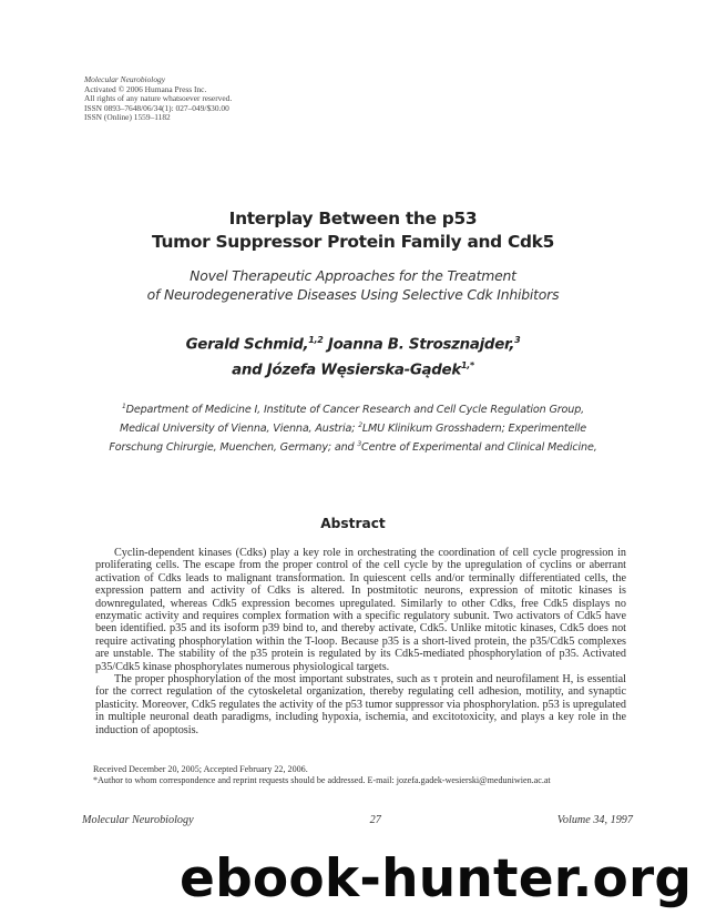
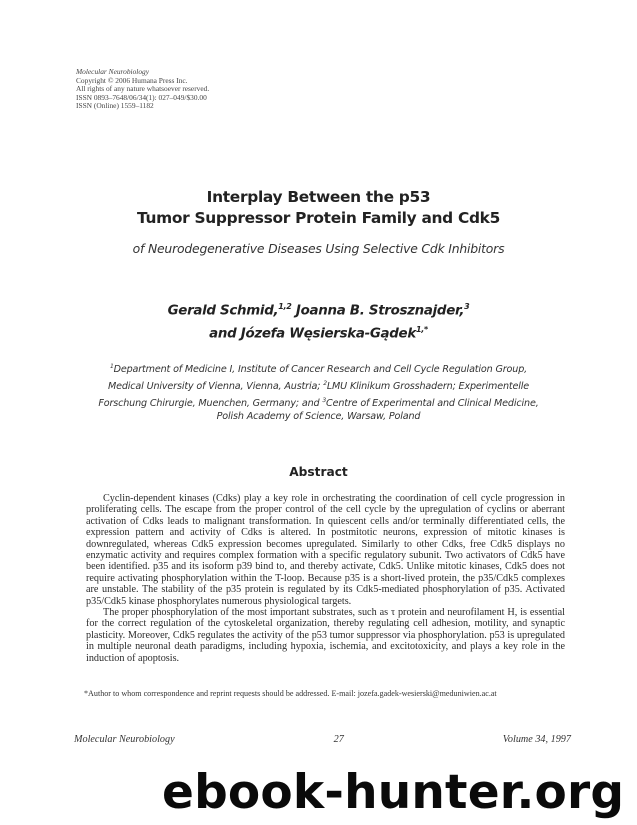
  Molecular Neurobiology
- Activated © 2006 Humana Press Inc.
+ Copyright © 2006 Humana Press Inc.
  All rights of any nature whatsoever reserved.
  ISSN 0893–7648/06/34(1): 027–049/$30.00
  ISSN (Online) 1559–1182
  Interplay Between the p53
  Tumor Suppressor Protein Family and Cdk5
- Novel Therapeutic Approaches for the Treatment
  of Neurodegenerative Diseases Using Selective Cdk Inhibitors
  Gerald Schmid,1,2 Joanna B. Strosznajder,3
  and Józefa Węsierska-Gądek1,*
  Department of Medicine I, Institute of Cancer Research and Cell Cycle Regulation Group,
  Medical University of Vienna, Vienna, Austria; LMU Klinikum Grosshadern; Experimentelle
  Forschung Chirurgie, Muenchen, Germany; and Centre of Experimental and Clinical Medicine,
+ Polish Academy of Science, Warsaw, Poland
  Abstract
  Cyclin-dependent kinases (Cdks) play a key role in orchestrating the coordination of cell cycle progression in proliferating cells. The escape from the proper control of the cell cycle by the upregulation of cyclins or aberrant activation of Cdks leads to malignant transformation. In quiescent cells and/or terminally differentiated cells, the expression pattern and activity of Cdks is altered. In postmitotic neurons, expression of mitotic kinases is downregulated, whereas Cdk5 expression becomes upregulated. Similarly to other Cdks, free Cdk5 displays no enzymatic activity and requires complex formation with a specific regulatory subunit. Two activators of Cdk5 have been identified. p35 and its isoform p39 bind to, and thereby activate, Cdk5. Unlike mitotic kinases, Cdk5 does not require activating phosphorylation within the T-loop. Because p35 is a short-lived protein, the p35/Cdk5 complexes are unstable. The stability of the p35 protein is regulated by its Cdk5-mediated phosphorylation of p35. Activated p35/Cdk5 kinase phosphorylates numerous physiological targets.
  The proper phosphorylation of the most important substrates, such as τ protein and neurofilament H, is essential for the correct regulation of the cytoskeletal organization, thereby regulating cell adhesion, motility, and synaptic plasticity. Moreover, Cdk5 regulates the activity of the p53 tumor suppressor via phosphorylation. p53 is upregulated in multiple neuronal death paradigms, including hypoxia, ischemia, and excitotoxicity, and plays a key role in the induction of apoptosis.
- Received December 20, 2005; Accepted February 22, 2006.
  *Author to whom correspondence and reprint requests should be addressed. E-mail: jozefa.gadek-wesierski@meduniwien.ac.at
  Molecular Neurobiology
  27
  Volume 34, 1997
  ebook-hunter.org
